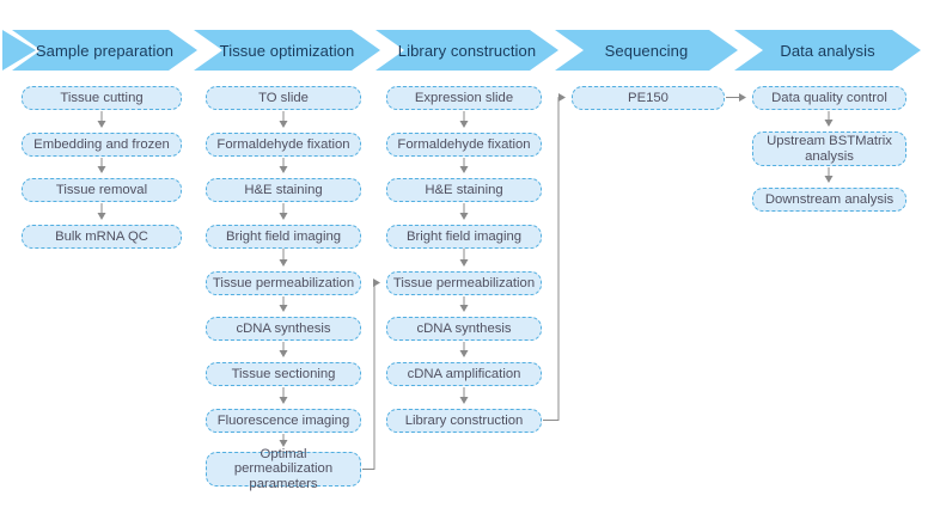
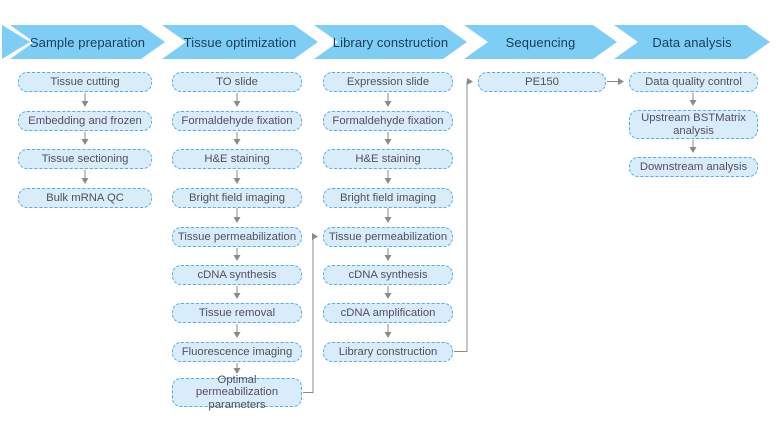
  Sample preparation
  Tissue optimization
  Library construction
  Sequencing
  Data analysis
  Tissue cutting
  Embedding and frozen
- Tissue removal
+ Tissue sectioning
  Bulk mRNA QC
  TO slide
  Formaldehyde fixation
  H&E staining
  Bright field imaging
  Tissue permeabilization
  cDNA synthesis
- Tissue sectioning
+ Tissue removal
  Fluorescence imaging
  Optimal permeabilization parameters
  Expression slide
  Formaldehyde fixation
  H&E staining
  Bright field imaging
  Tissue permeabilization
  cDNA synthesis
  cDNA amplification
  Library construction
  PE150
  Data quality control
  Upstream BSTMatrix analysis
  Downstream analysis
